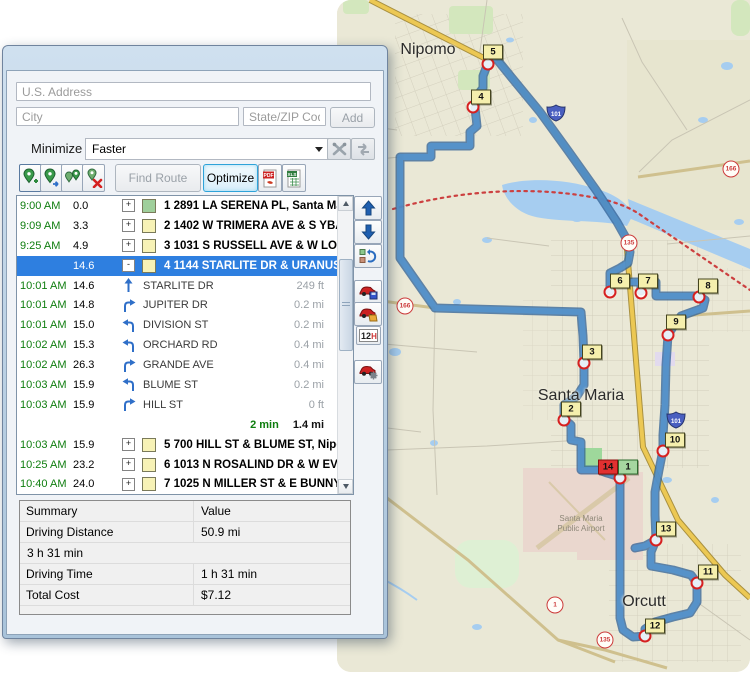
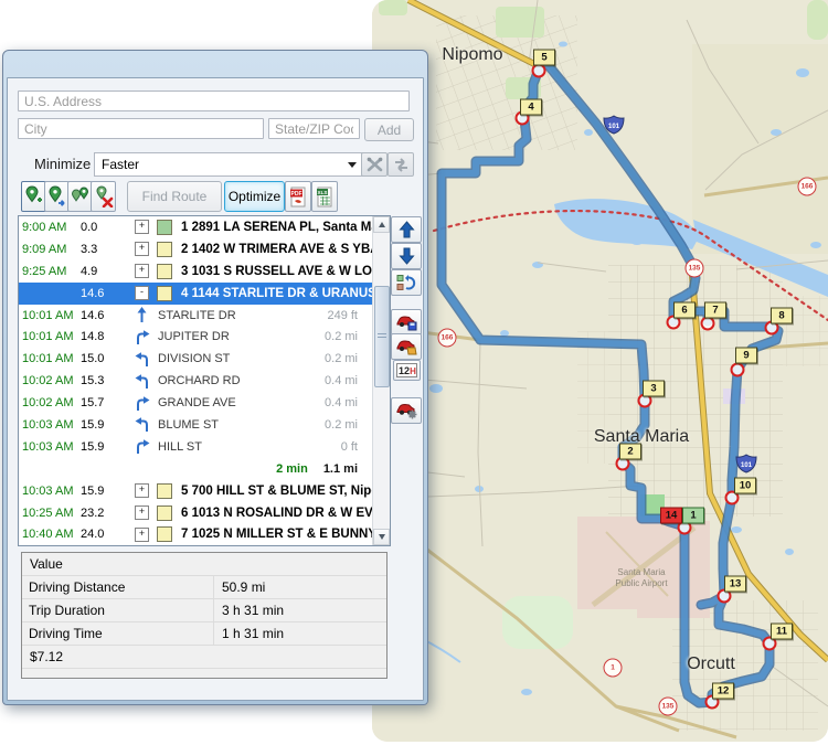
  Nipomo
  Santa Maria
  Orcutt
  Santa Maria
  Public Airport
  5
  4
  6
  7
  8
  9
  3
  2
  10
  14
  1
  13
  11
  12
  U.S. Address
  City
  State/ZIP Co
  Add
  Minimize
  Faster
  Find Route
  Optimize
  9:00 AM
  0.0
  +
  1 2891 LA SERENA PL, Santa M
  9:09 AM
  3.3
  +
  2 1402 W TRIMERA AVE & S YB
  9:25 AM
  4.9
  +
  3 1031 S RUSSELL AVE & W LO
  14.6
  -
  4 1144 STARLITE DR & URANU
  10:01 AM
  14.6
  STARLITE DR
  249 ft
  10:01 AM
  14.8
  JUPITER DR
  0.2 mi
  10:01 AM
  15.0
  DIVISION ST
  0.2 mi
  10:02 AM
  15.3
  ORCHARD RD
  0.4 mi
  10:02 AM
- 26.3
+ 15.7
  GRANDE AVE
  0.4 mi
  10:03 AM
  15.9
  BLUME ST
  0.2 mi
  10:03 AM
  15.9
  HILL ST
  0 ft
  2 min
- 1.4 mi
+ 1.1 mi
  10:03 AM
  15.9
  +
  5 700 HILL ST & BLUME ST, Nip
  10:25 AM
  23.2
  +
  6 1013 N ROSALIND DR & W EV
  10:40 AM
  24.0
  +
  7 1025 N MILLER ST & E BUNN
  12
  H
- Summary
  Value
  Driving Distance
  50.9 mi
+ Trip Duration
  3 h 31 min
  Driving Time
  1 h 31 min
- Total Cost
  $7.12
